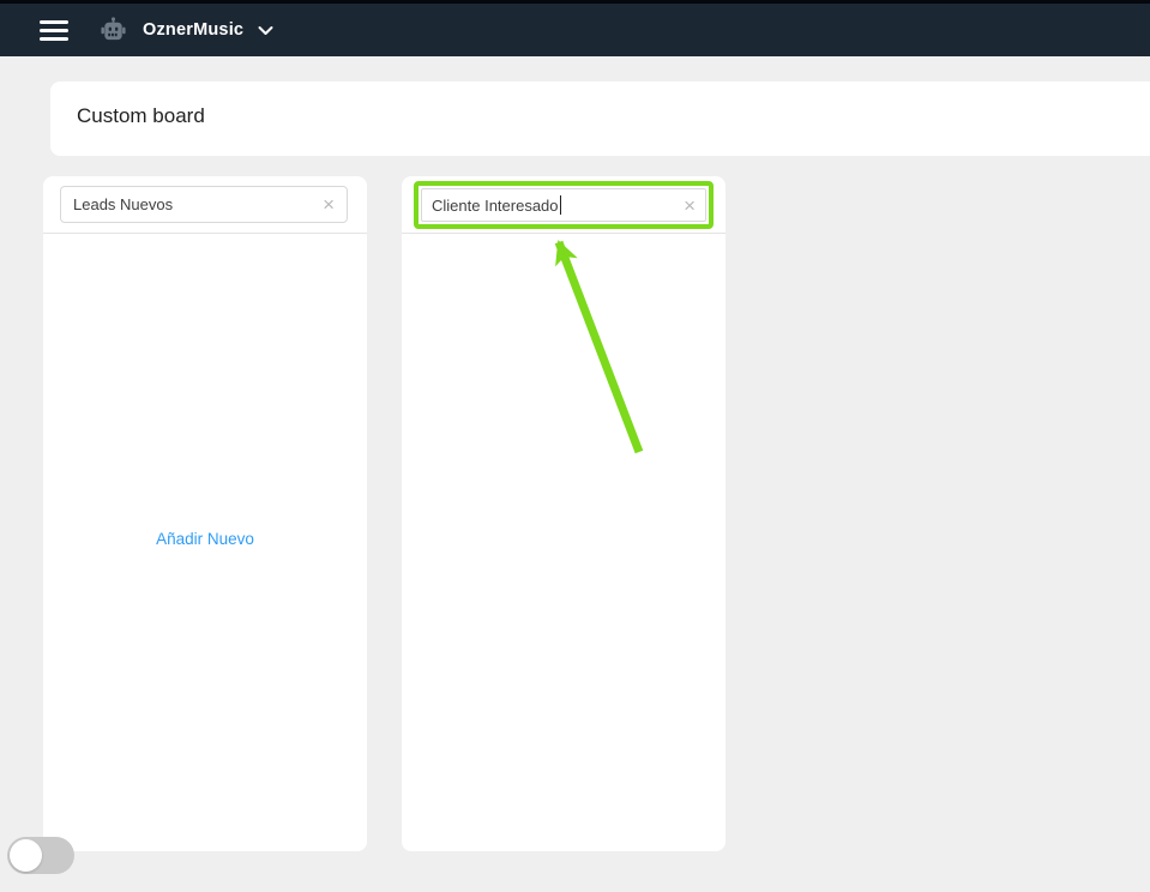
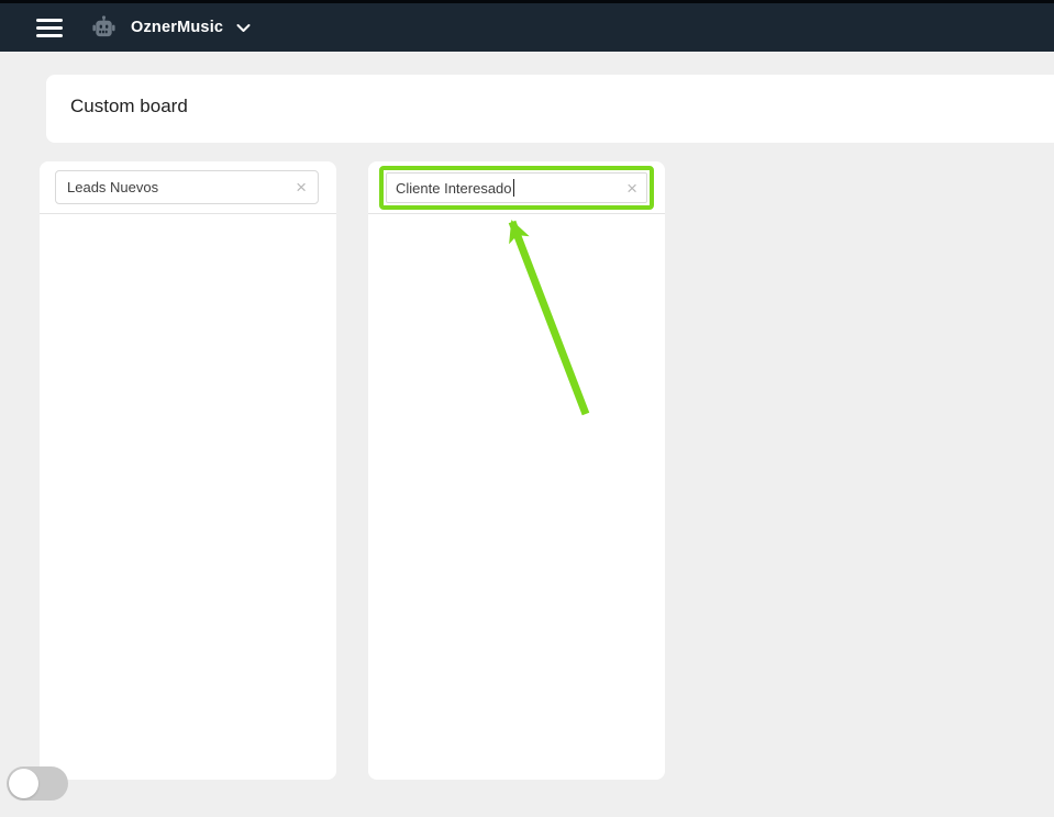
  OznerMusic
  Custom board
  Leads Nuevos
  ×
- Añadir Nuevo
  Cliente Interesado
  ×
